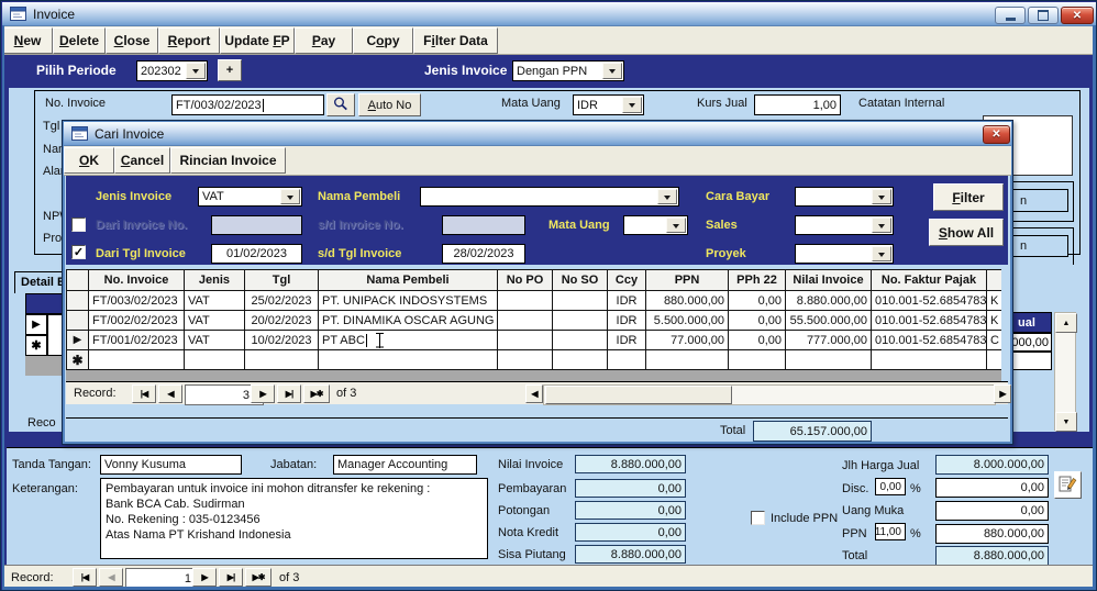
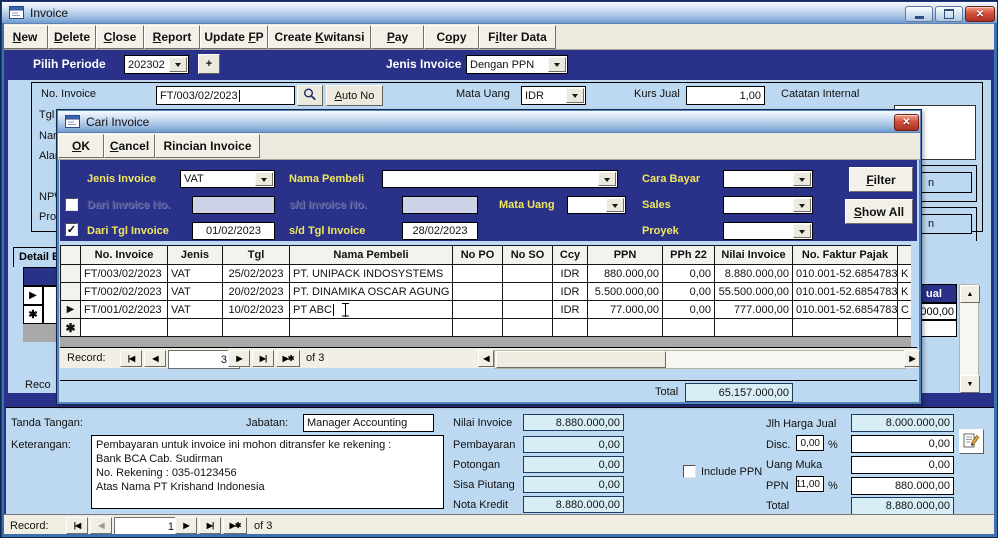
  Invoice
  ✕
  New
  Delete
  Close
  Report
  Update FP
+ Create Kwitansi
  Pay
  Copy
  Filter Data
  Pilih Periode
  202302
  +
  Jenis Invoice
  Dengan PPN
  No. Invoice
  FT/003/02/2023
  A
  uto No
  Mata Uang
  IDR
  Kurs Jual
  1,00
  Catatan Internal
  Tgl
  Ala
  Pro
  n
  n
  Detail
  ▶
  ✱
  Reco
  ual
  000,00
  Tanda Tangan:
- Vonny Kusuma
  Jabatan:
  Manager Accounting
  Keterangan:
  Pembayaran untuk invoice ini mohon ditransfer ke rekening :
  Bank BCA Cab. Sudirman
  No. Rekening : 035-0123456
  Atas Nama PT Krishand Indonesia
  Nilai Invoice
  8.880.000,00
  Pembayaran
  0,00
  Potongan
  0,00
- Nota Kredit
+ Sisa Piutang
  0,00
- Sisa Piutang
+ Nota Kredit
  8.880.000,00
  Include PPN
  Jlh Harga Jual
  Disc.
  0,00
  %
  Uang Muka
  PPN
  11,00
  %
  Total
  8.000.000,00
  0,00
  0,00
  880.000,00
  8.880.000,00
  Record:
  |◀
  ◀
  1
  ▶
  ▶|
  ▶✱
  of 3
  Cari Invoice
  ✕
  OK
  Cancel
  Rincian Invoice
  Jenis Invoice
  VAT
  Nama Pembeli
  Cara Bayar
  Filter
  Dari Invoice No.
  s/d Invoice No.
  Mata Uang
  Sales
  Show All
  ✓
  Dari Tgl Invoice
  01/02/2023
  s/d Tgl Invoice
  28/02/2023
  Proyek
  	No. Invoice	Jenis	Tgl	Nama Pembeli	No PO	No SO	Ccy	PPN	PPh 22	Nilai Invoice	No. Faktur Pajak
  	FT/003/02/2023	VAT	25/02/2023	PT. UNIPACK INDOSYSTEMS			IDR	880.000,00	0,00	8.880.000,00	010.001-52.6854783	K
  	FT/002/02/2023	VAT	20/02/2023	PT. DINAMIKA OSCAR AGUNG			IDR	5.500.000,00	0,00	55.500.000,00	010.001-52.6854783	K
  ▶	FT/001/02/2023	VAT	10/02/2023	PT ABC			IDR	77.000,00	0,00	777.000,00	010.001-52.6854783	C
  ✱
  Record:
  |◀
  ◀
  3
  ▶
  ▶|
  ▶✱
  of 3
  ◀
  ▶
  Total
  65.157.000,00
